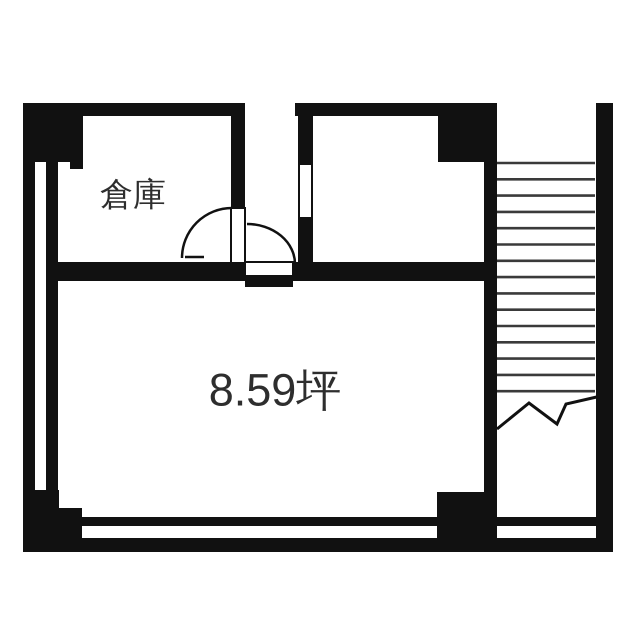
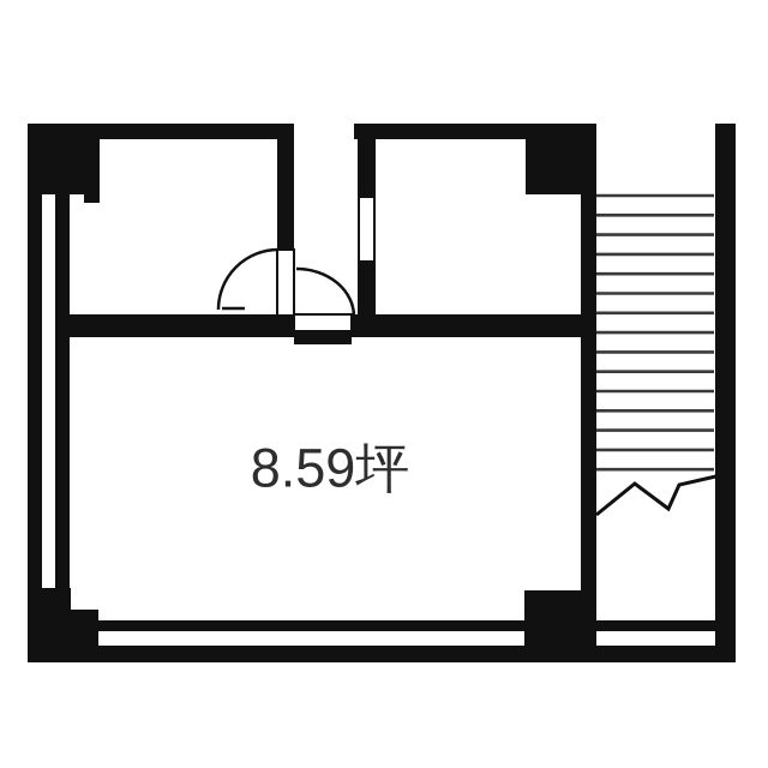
- 倉庫
  8.59坪
